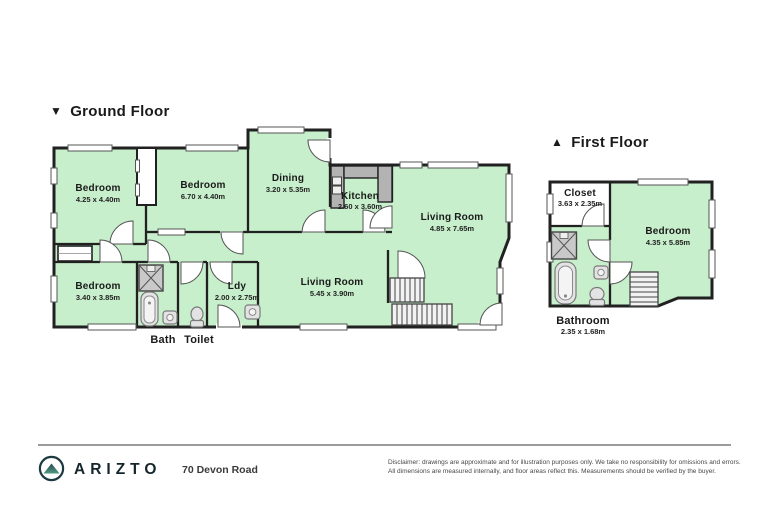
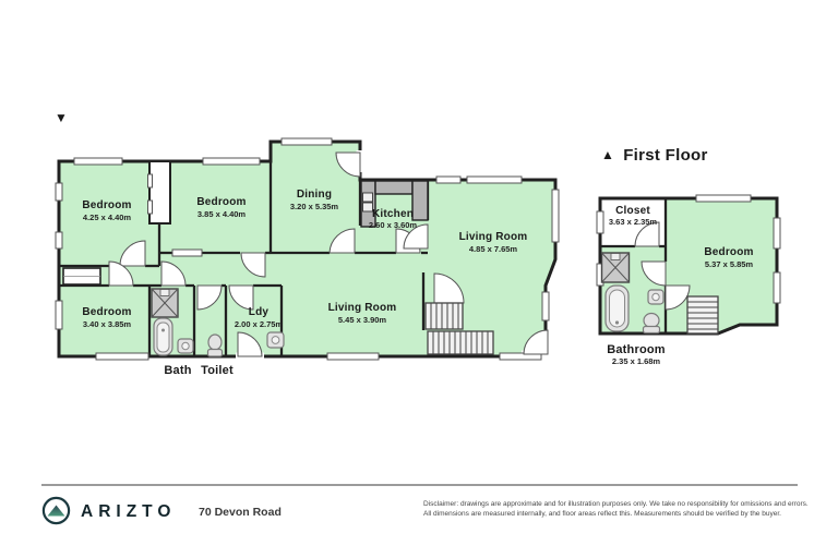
  ▼
- Ground Floor
  ▲
  First Floor
  Bedroom
  4.25 x 4.40m
  Bedroom
- 6.70 x 4.40m
+ 3.85 x 4.40m
  Dining
  3.20 x 5.35m
  Kitchen
  2.60 x 3.60m
  Living Room
  4.85 x 7.65m
  Bedroom
  3.40 x 3.85m
  Ldy
  2.00 x 2.75m
  Living Room
  5.45 x 3.90m
  Bath
  Toilet
  Closet
  3.63 x 2.35m
  Bedroom
- 4.35 x 5.85m
+ 5.37 x 5.85m
  Bathroom
  2.35 x 1.68m
  ARIZTO
  70 Devon Road
